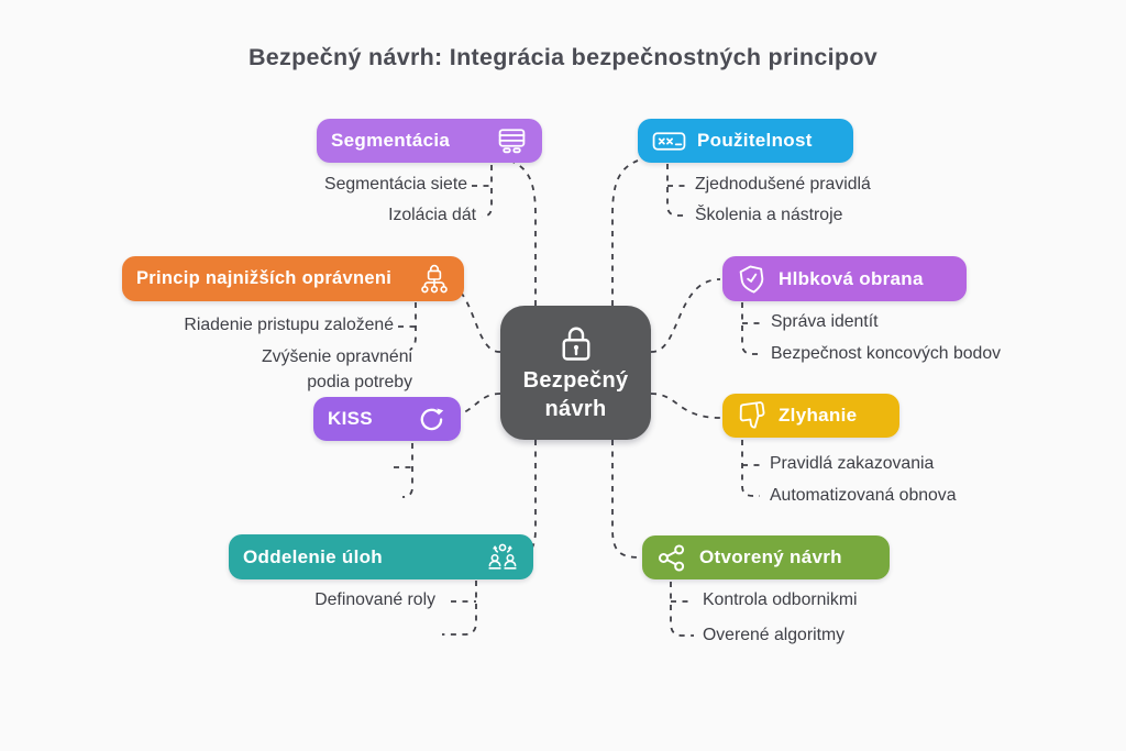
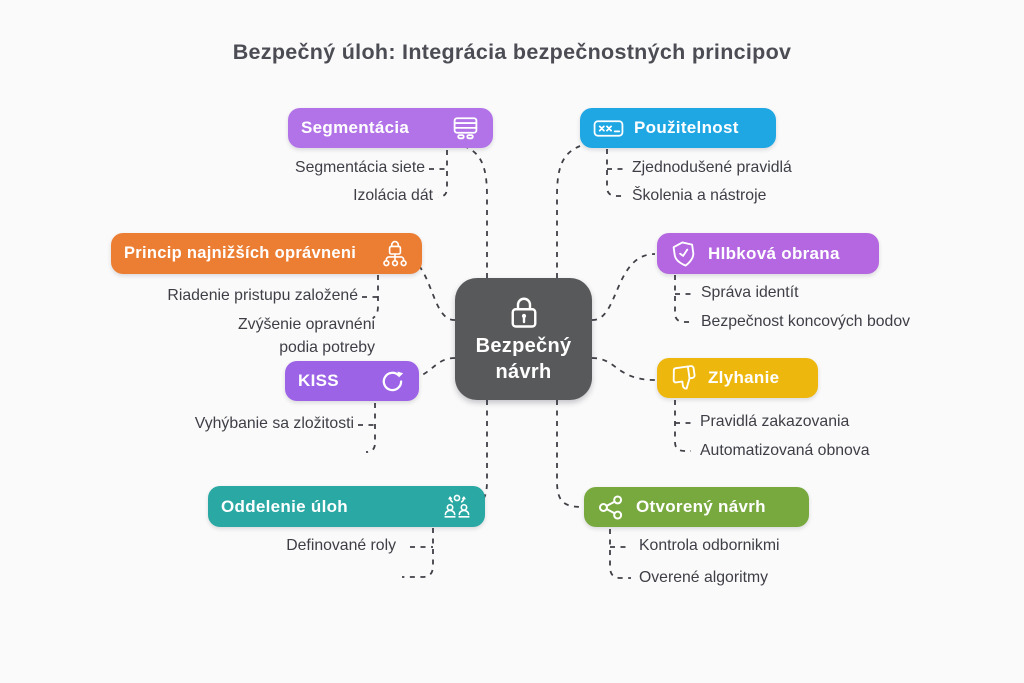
- Bezpečný návrh: Integrácia bezpečnostných principov
+ Bezpečný úloh: Integrácia bezpečnostných principov
  Bezpečný návrh
  Segmentácia
  Segmentácia siete
  Izolácia dát
  Princip najnižších oprávneni
  Riadenie pristupu založené
  Zvýšenie opravnéni podia potreby
  KISS
+ Vyhýbanie sa zložitosti
  Oddelenie úloh
  Definované roly
  Použitelnost
  Zjednodušené pravidlá
  Školenia a nástroje
  Hlbková obrana
  Správa identít
  Bezpečnost koncových bodov
  Zlyhanie
  Pravidlá zakazovania
  Automatizovaná obnova
  Otvorený návrh
  Kontrola odbornikmi
  Overené algoritmy
